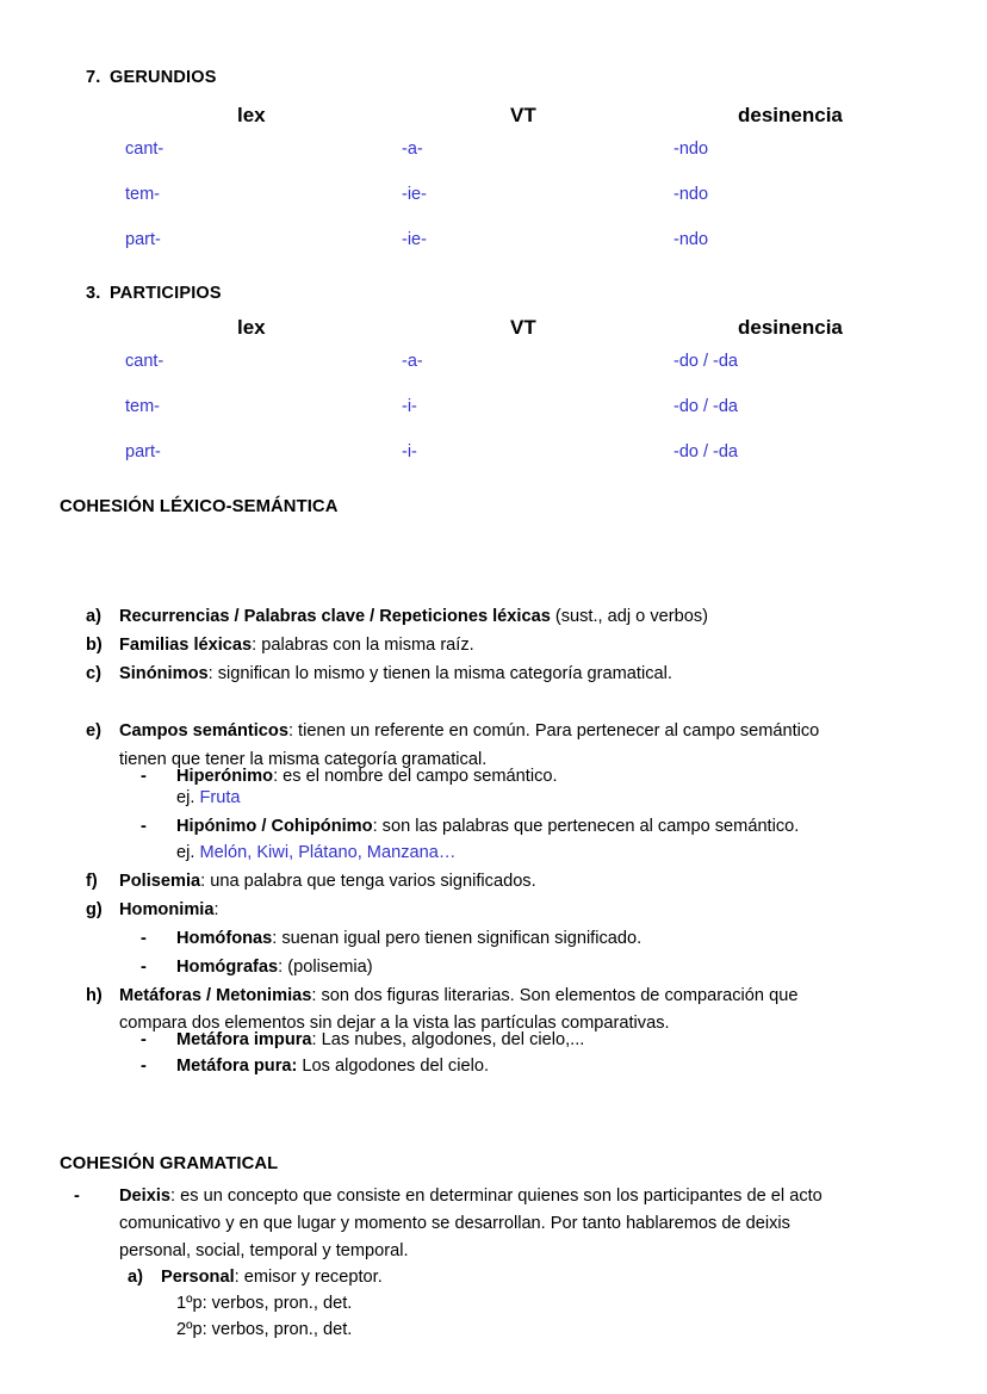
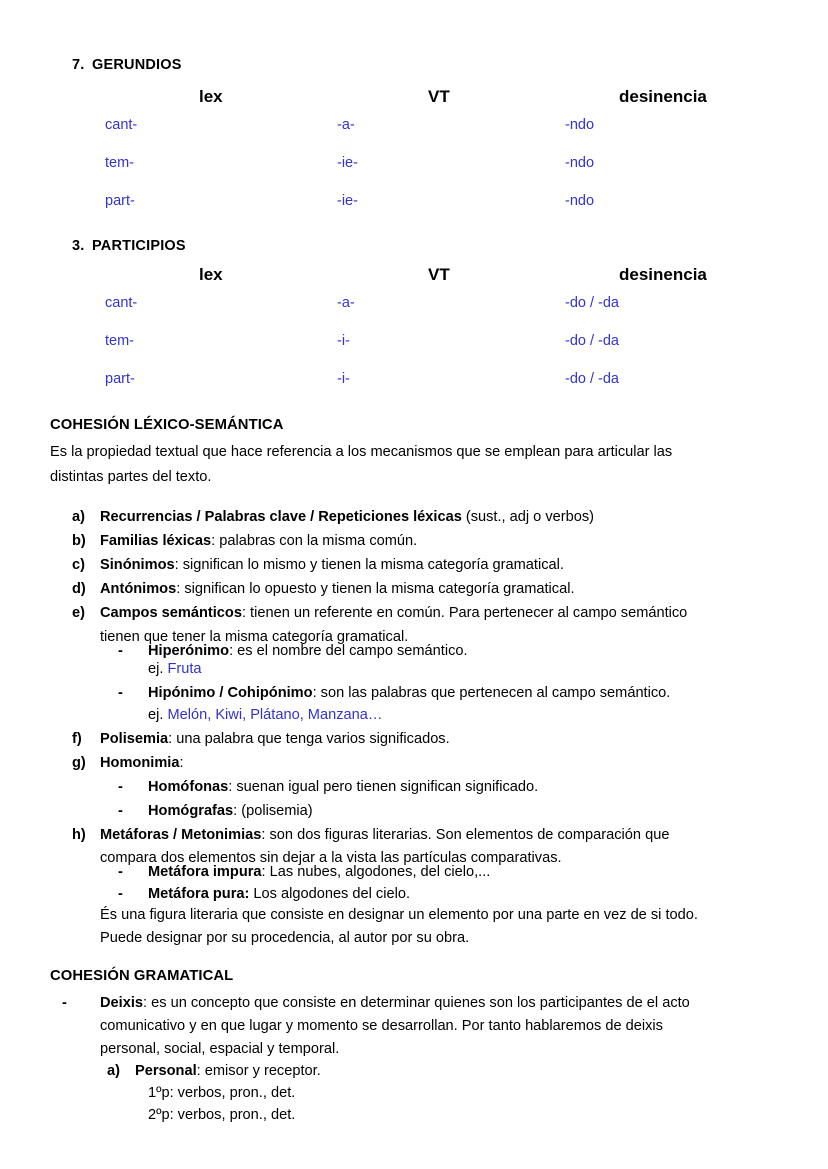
  7. GERUNDIOS
  lex
  VT
  desinencia
  cant-
  -a-
  -ndo
  tem-
  -ie-
  -ndo
  part-
  -ie-
  -ndo
  3. PARTICIPIOS
  lex
  VT
  desinencia
  cant-
  -a-
  -do / -da
  tem-
  -i-
  -do / -da
  part-
  -i-
  -do / -da
  COHESIÓN LÉXICO-SEMÁNTICA
+ Es la propiedad textual que hace referencia a los mecanismos que se emplean para articular las
+ distintas partes del texto.
  a)
  Recurrencias / Palabras clave / Repeticiones léxicas (sust., adj o verbos)
  b)
- Familias léxicas: palabras con la misma raíz.
+ Familias léxicas: palabras con la misma común.
  c)
  Sinónimos: significan lo mismo y tienen la misma categoría gramatical.
+ d)
+ Antónimos: significan lo opuesto y tienen la misma categoría gramatical.
  e)
  Campos semánticos: tienen un referente en común. Para pertenecer al campo semántico
  tienen que tener la misma categoría gramatical.
  -
  Hiperónimo: es el nombre del campo semántico.
  ej. Fruta
  -
  Hipónimo / Cohipónimo: son las palabras que pertenecen al campo semántico.
  ej. Melón, Kiwi, Plátano, Manzana…
  f)
  Polisemia: una palabra que tenga varios significados.
  g)
  Homonimia:
  -
  Homófonas: suenan igual pero tienen significan significado.
  -
  Homógrafas: (polisemia)
  h)
  Metáforas / Metonimias: son dos figuras literarias. Son elementos de comparación que
  compara dos elementos sin dejar a la vista las partículas comparativas.
  -
  Metáfora impura: Las nubes, algodones, del cielo,...
  -
  Metáfora pura: Los algodones del cielo.
+ És una figura literaria que consiste en designar un elemento por una parte en vez de si todo.
+ Puede designar por su procedencia, al autor por su obra.
  COHESIÓN GRAMATICAL
  -
  Deixis: es un concepto que consiste en determinar quienes son los participantes de el acto
  comunicativo y en que lugar y momento se desarrollan. Por tanto hablaremos de deixis
- personal, social, temporal y temporal.
+ personal, social, espacial y temporal.
  a)
  Personal: emisor y receptor.
  1ºp: verbos, pron., det.
  2ºp: verbos, pron., det.
